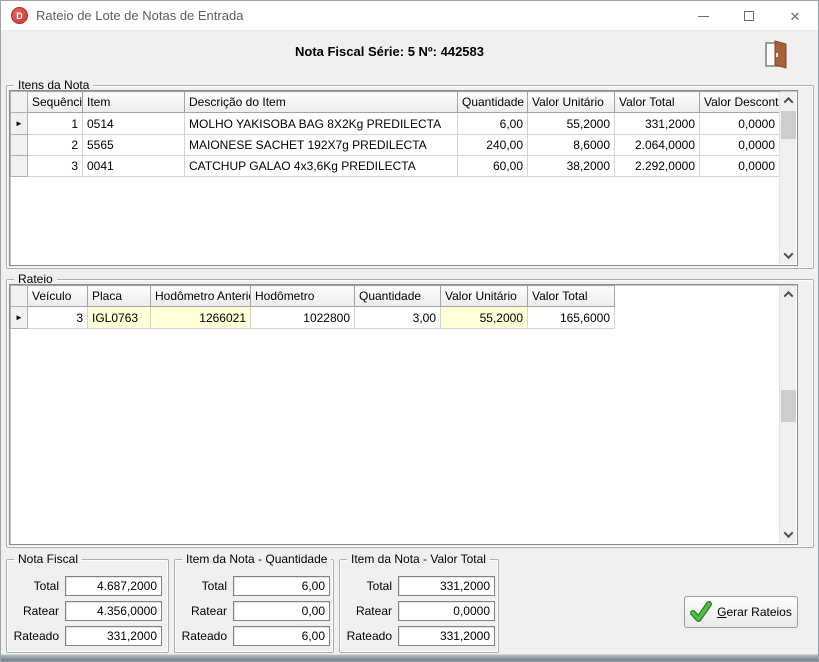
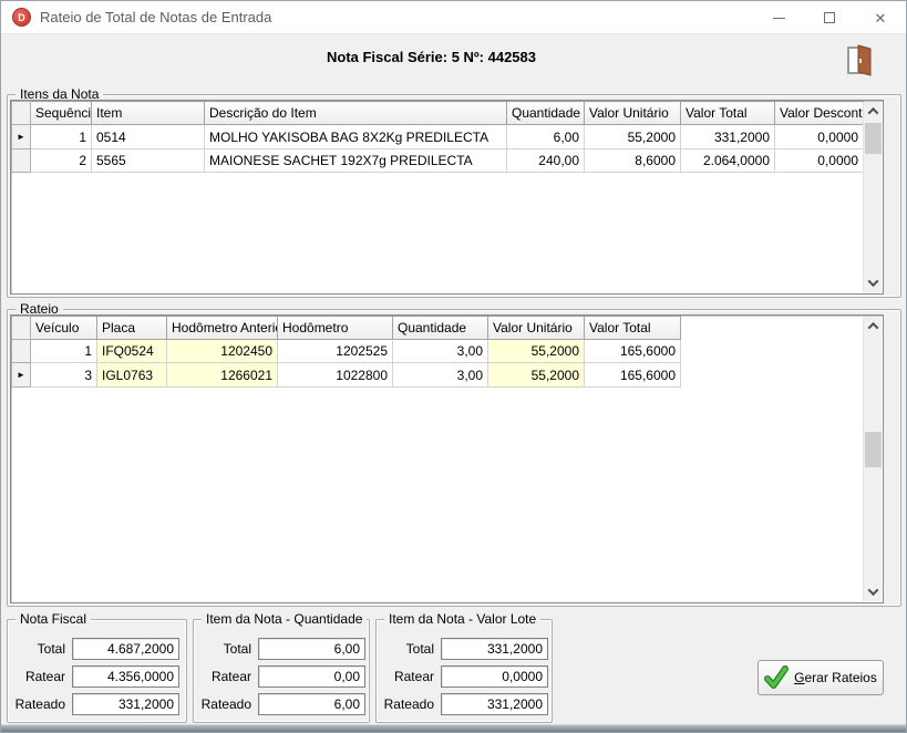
  D
- Rateio de Lote de Notas de Entrada
+ Rateio de Total de Notas de Entrada
  ✕
  Nota Fiscal Série: 5 Nº: 442583
  Itens da Nota
  	Sequênci	Item	Descrição do Item	Quantidade	Valor Unitário	Valor Total	Valor Descont
  ►	1	0514	MOLHO YAKISOBA BAG 8X2Kg PREDILECTA	6,00	55,2000	331,2000	0,0000
  	2	5565	MAIONESE SACHET 192X7g PREDILECTA	240,00	8,6000	2.064,0000	0,0000
- 	3	0041	CATCHUP GALAO 4x3,6Kg PREDILECTA	60,00	38,2000	2.292,0000	0,0000
  Rateio
  	Veículo	Placa	Hodômetro Anteri	Hodômetro	Quantidade	Valor Unitário	Valor Total
+ 	1	IFQ0524	1202450	1202525	3,00	55,2000	165,6000
  ►	3	IGL0763	1266021	1022800	3,00	55,2000	165,6000
  Nota Fiscal
  Total
  4.687,2000
  Ratear
  4.356,0000
  Rateado
  331,2000
  Item da Nota - Quantidade
  Total
  6,00
  Ratear
  0,00
  Rateado
  6,00
- Item da Nota - Valor Total
+ Item da Nota - Valor Lote
  Total
  331,2000
  Ratear
  0,0000
  Rateado
  331,2000
  Gerar Rateios
